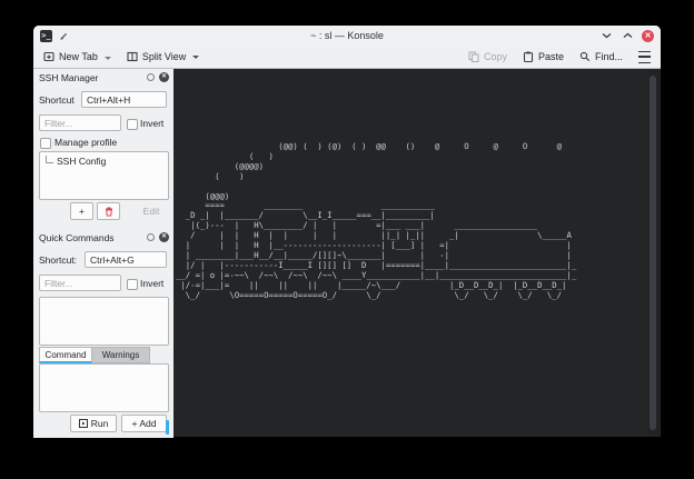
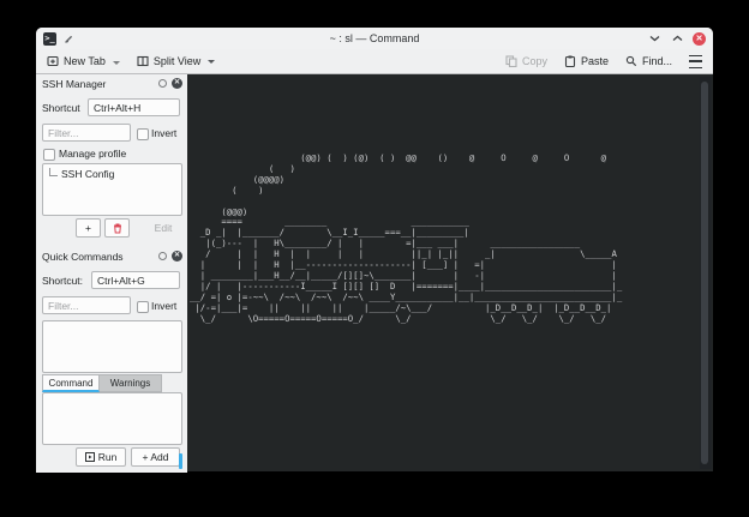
- ~ : sl — Konsole
+ ~ : sl — Command
  >_
  New Tab
  Split View
  Copy
  Paste
  Find...
  SSH Manager
  Shortcut
  Ctrl+Alt+H
  Filter...
  Invert
  Manage profile
  SSH Config
  +
  Edit
  Quick Commands
  Shortcut:
  Ctrl+Alt+G
  Filter...
  Invert
  Command
  Warnings
  Run
  + Add
  (@@) ( ) (@) ( ) @@ () @ O @ O @
  ( )
  (@@@@)
  ( )
  (@@@)
  ==== ________ ___________
  _D _| |_______/ \__I_I_____===__|_________|
  |(_)--- | H\________/ | | =|___ ___| _________________
  / | | H | | | | ||_| |_|| _| \_____A
  | | | H |__--------------------| [___] | =| |
  | ________|___H__/__|_____/[][]~\_______| | -| |
  |/ | |-----------I_____I [][] [] D |=======|____|________________________|_
  __/ =| o |=-~~\ /~~\ /~~\ /~~\ ____Y___________|__|__________________________|_
  |/-=|___|= || || || |_____/~\___/ |_D__D__D_| |_D__D__D_|
  \_/ \O=====O=====O=====O_/ \_/ \_/ \_/ \_/ \_/
